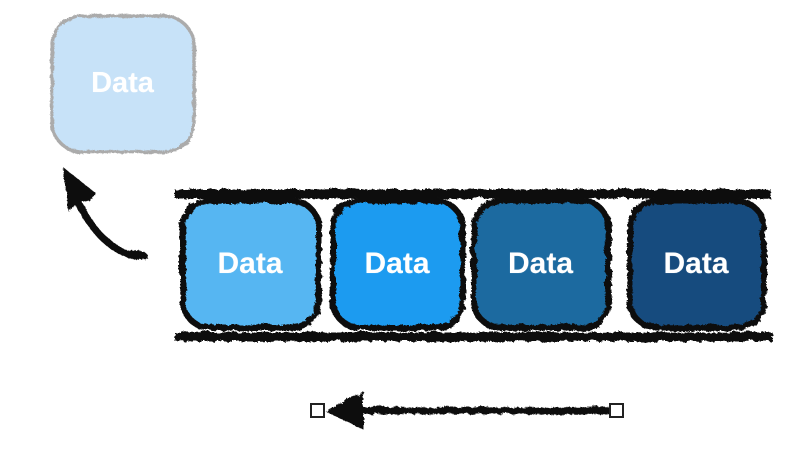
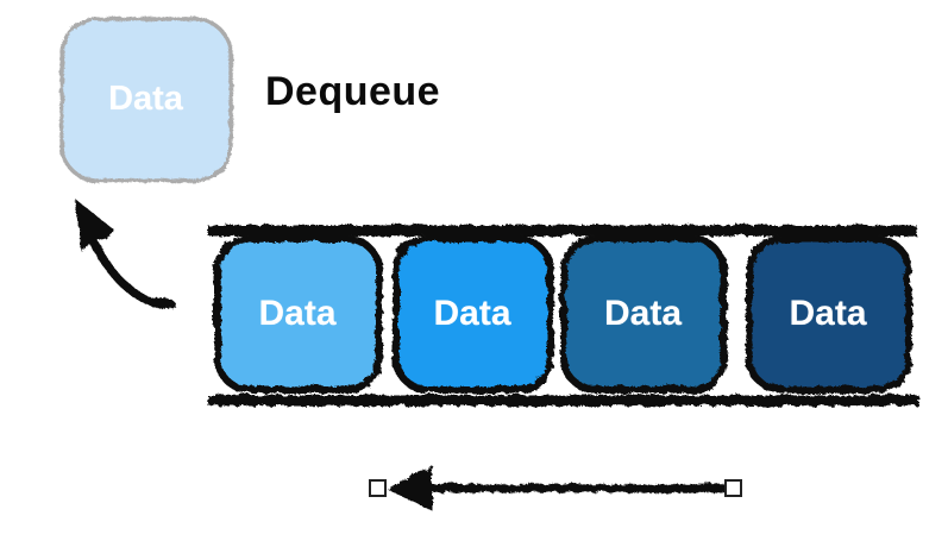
  Data
+ Dequeue
  Data
  Data
  Data
  Data
